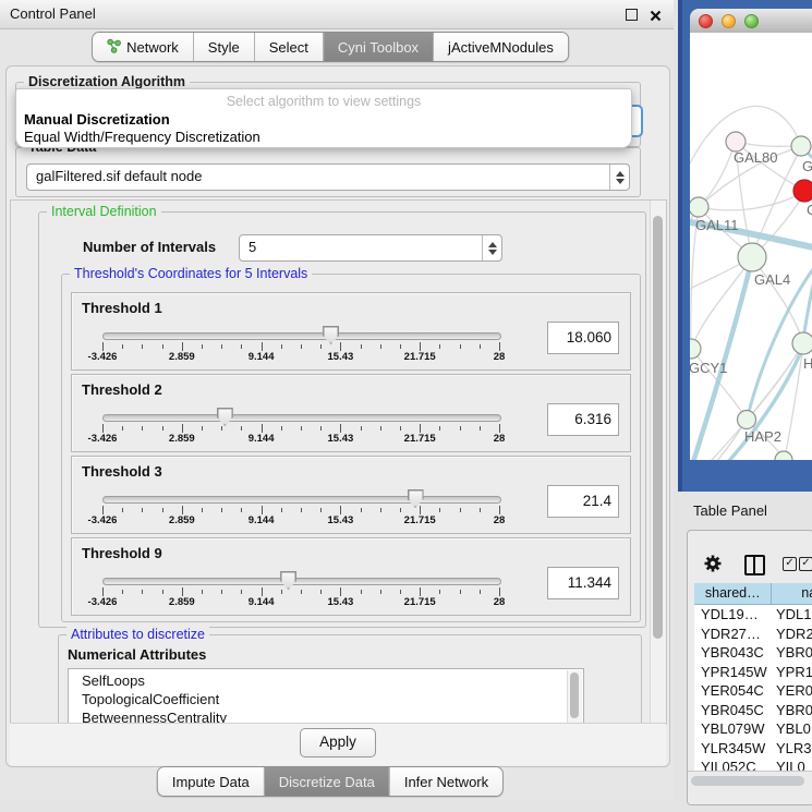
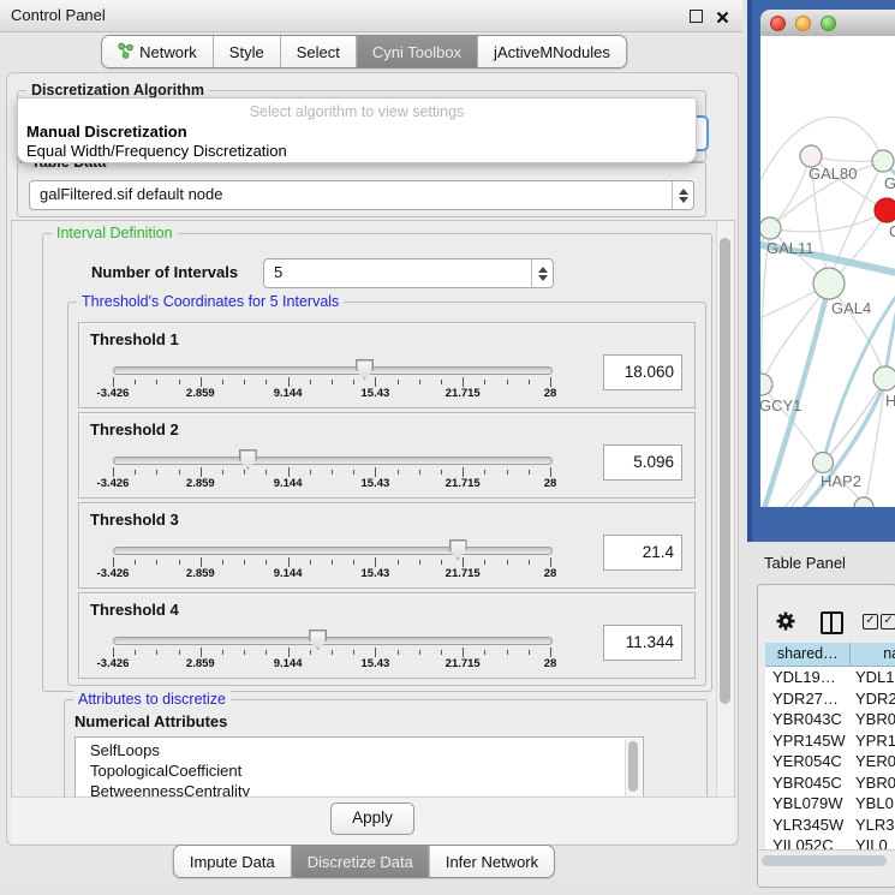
  Control Panel
  Network
  Style
  Select
  Cyni Toolbox
  jActiveMNodules
  Discretization Algorithm
  Select algorithm to view settings
  Manual Discretization
  Equal Width/Frequency Discretization
  galFiltered.sif default node
  Interval Definition
  Number of Intervals
  5
  Threshold's Coordinates for 5 Intervals
  Threshold 1
  -3.426
  2.859
  9.144
  15.43
  21.715
  28
  18.060
  Threshold 2
  -3.426
  2.859
  9.144
  15.43
  21.715
  28
- 6.316
+ 5.096
  Threshold 3
  -3.426
  2.859
  9.144
  15.43
  21.715
  28
  21.4
- Threshold 9
+ Threshold 4
  -3.426
  2.859
  9.144
  15.43
  21.715
  28
  11.344
  Attributes to discretize
  Numerical Attributes
  SelfLoops
  TopologicalCoefficient
  BetweennessCentrality
  Apply
  Impute Data
  Discretize Data
  Infer Network
  GAL80
  GAL11
  GAL4
  GCY1
  HAP2
  Table Panel
  ✓
  ✓
  shared…
  YDL19…
  YDL1
  YDR27…
  YDR2
  YBR043C
  YBR0
  YPR145W
  YPR1
  YER054C
  YER0
  YBR045C
  YBR0
  YBL079W
  YBL0
  YLR345W
  YLR3
  YIL052C
  YIL0
